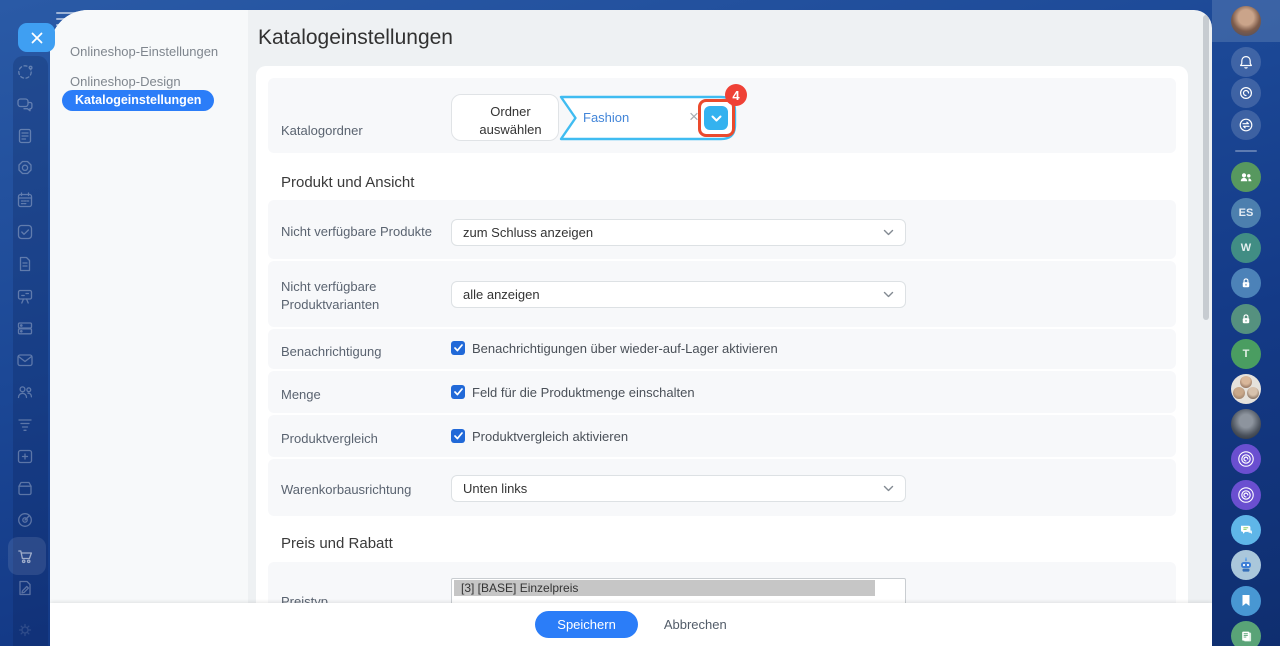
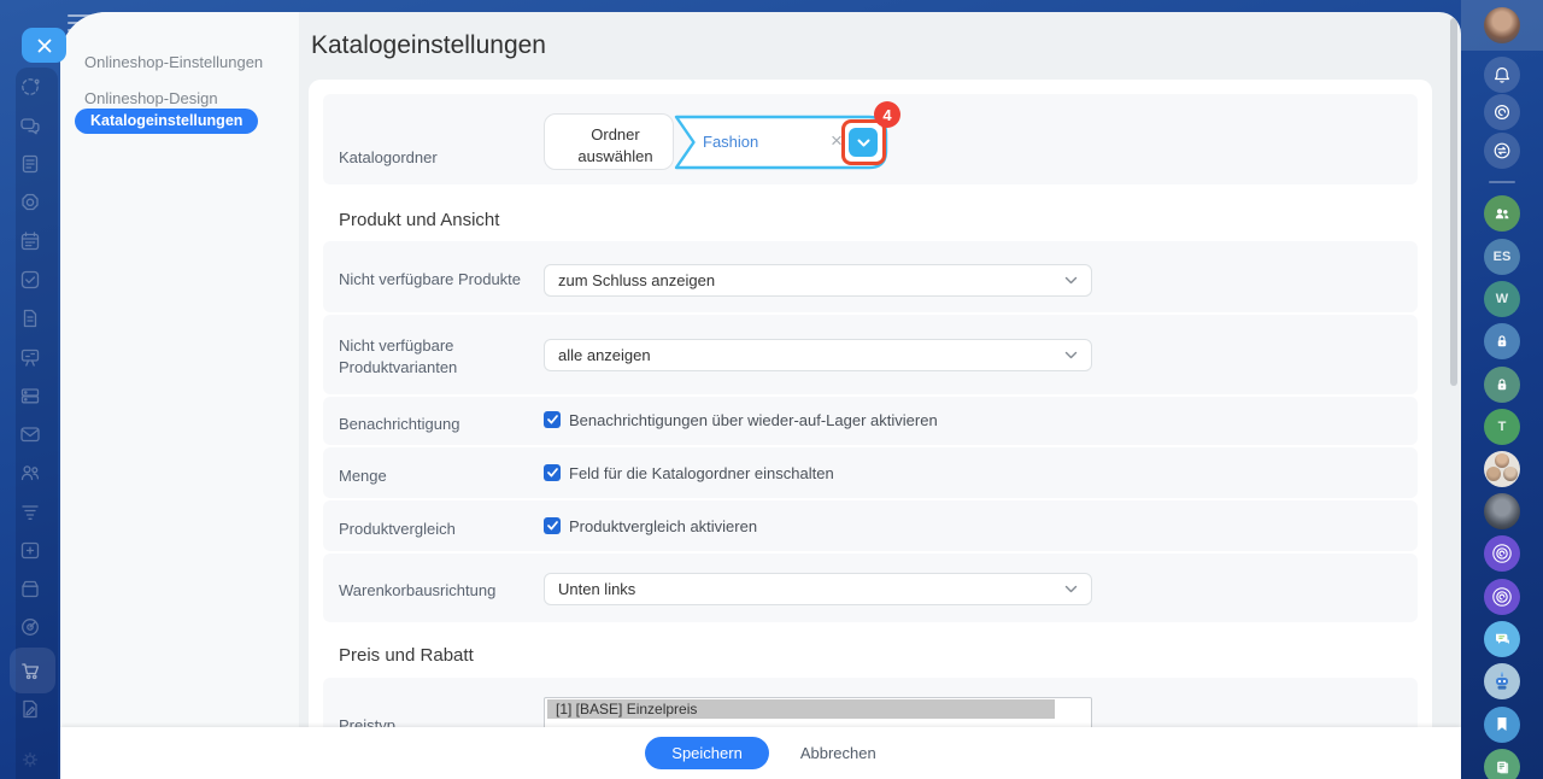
  Onlineshop-Einstellungen
  Onlineshop-Design
  Katalogeinstellungen
  Katalogeinstellungen
  Katalogordner
  Ordner auswählen
  Fashion
  ×
  4
  Produkt und Ansicht
  Nicht verfügbare Produkte
  zum Schluss anzeigen
  Nicht verfügbare Produktvarianten
  alle anzeigen
  Benachrichtigung
  Benachrichtigungen über wieder-auf-Lager aktivieren
  Menge
- Feld für die Produktmenge einschalten
+ Feld für die Katalogordner einschalten
  Produktvergleich
  Produktvergleich aktivieren
  Warenkorbausrichtung
  Unten links
  Preis und Rabatt
  Preistyp
- [3] [BASE] Einzelpreis
+ [1] [BASE] Einzelpreis
  Speichern
  Abbrechen
  ES
  W
  T
